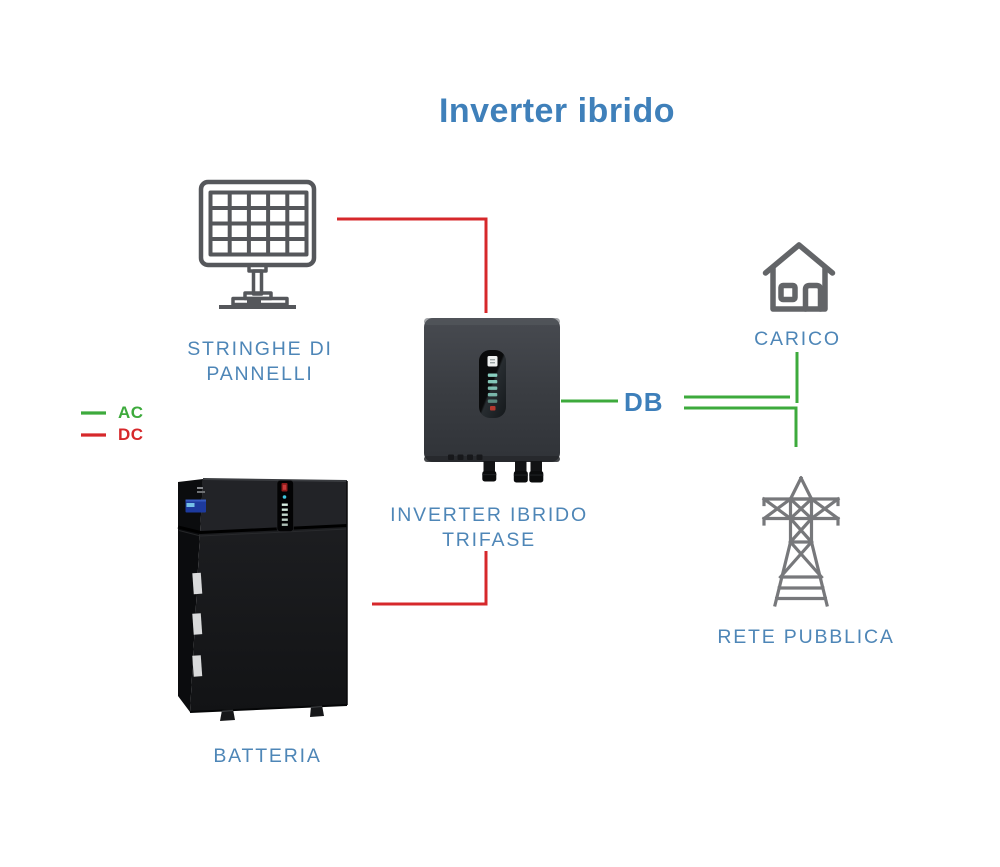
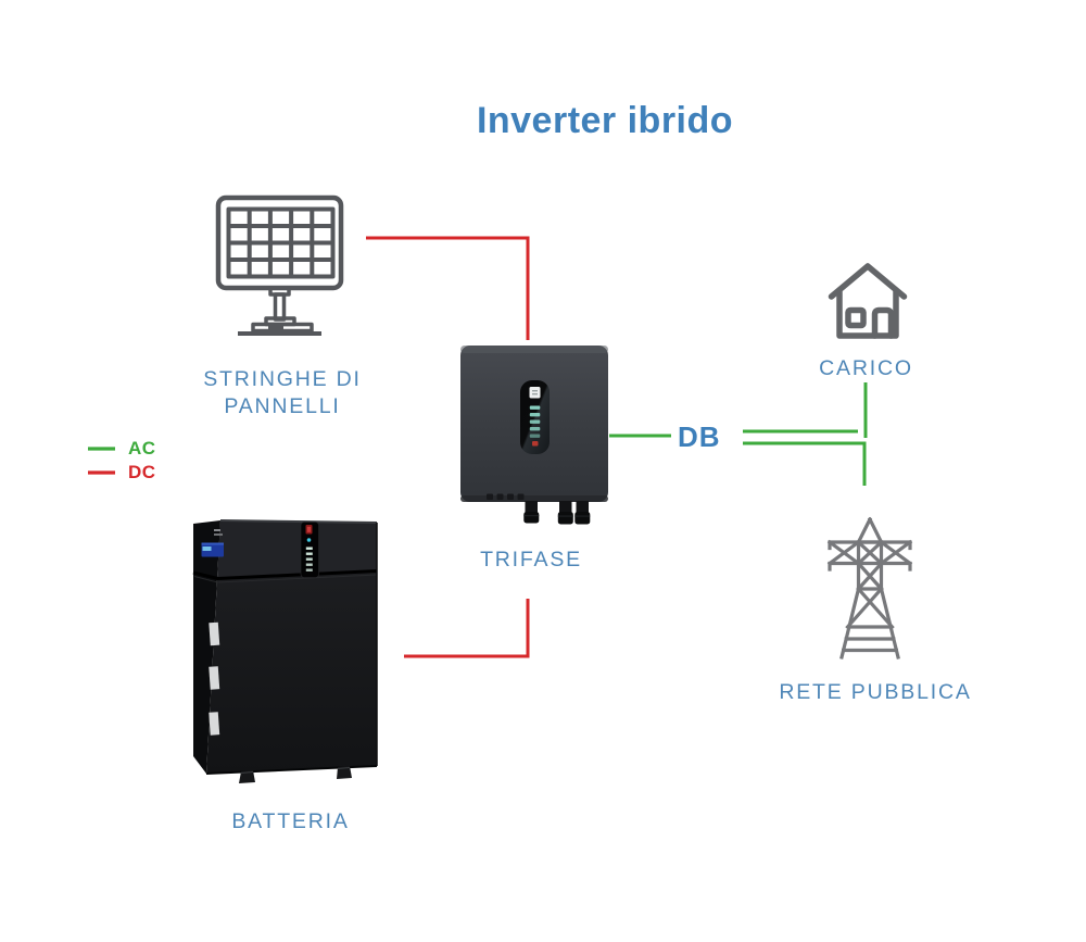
  Inverter ibrido
  AC
  DC
  STRINGHE DI
  PANNELLI
- INVERTER IBRIDO
  TRIFASE
  BATTERIA
  CARICO
  RETE PUBBLICA
  DB
